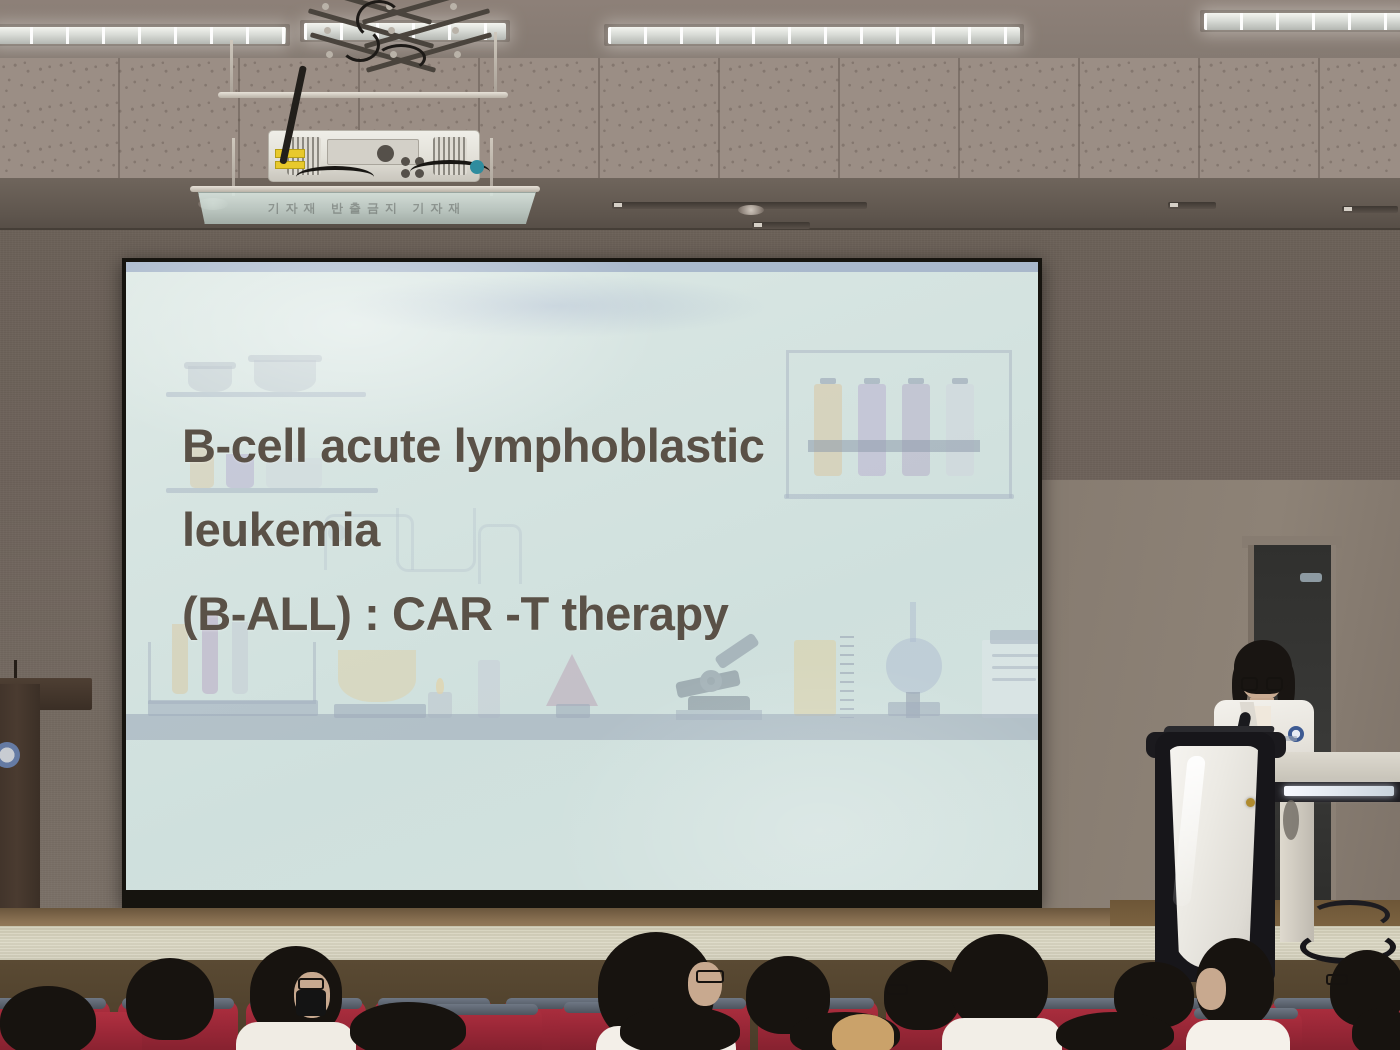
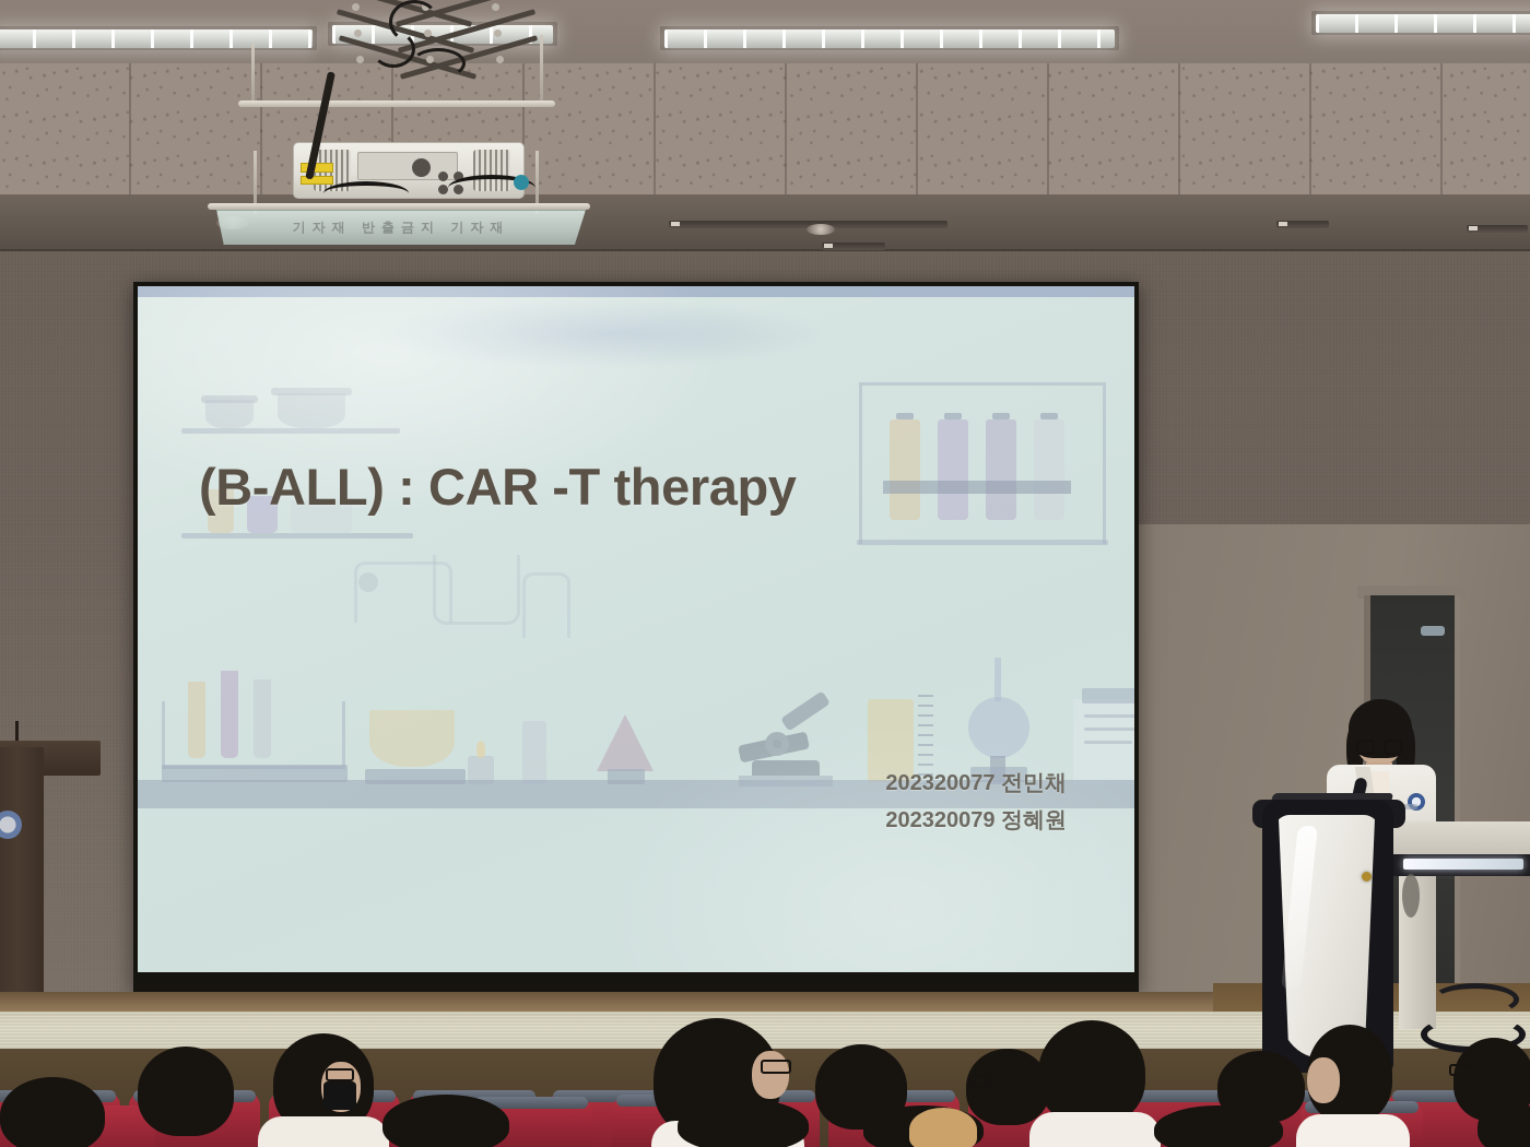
  기자재 반출금지 기자재
- B-cell acute lymphoblastic leukemia
  (B-ALL) : CAR -T therapy
+ 202320077 전민채
+ 202320079 정혜원
